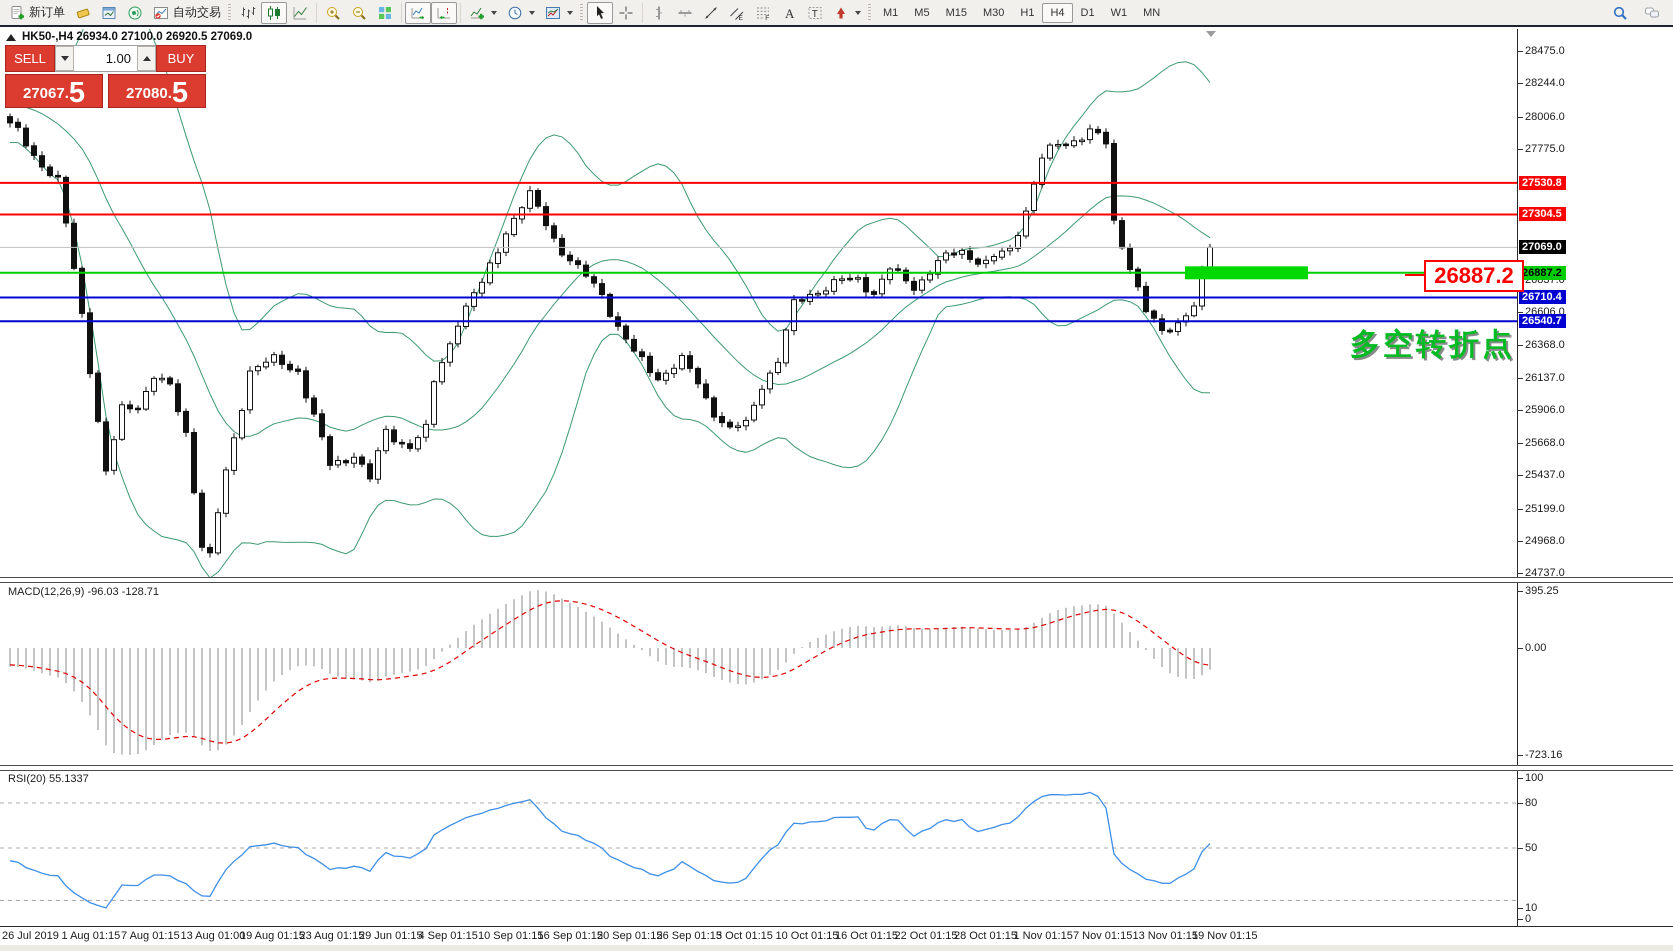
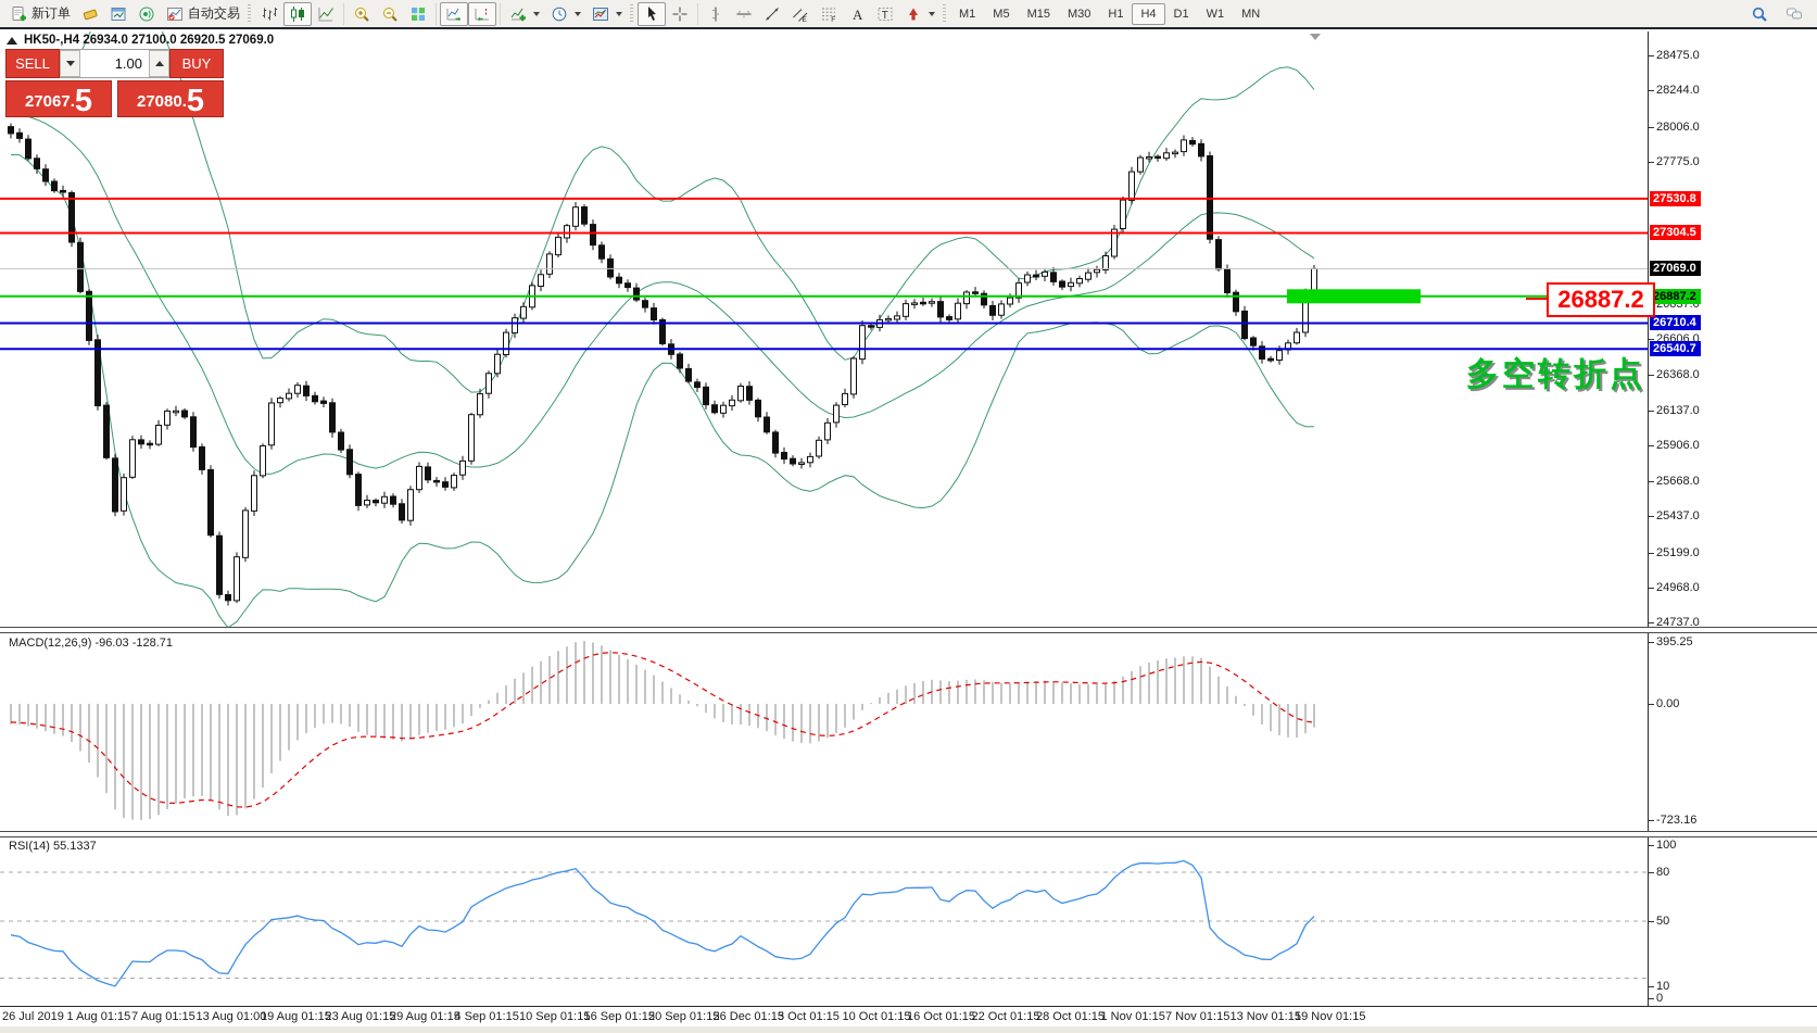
  新订单
  自动交易
  M1
  M5
  M15
  M30
  H1
  H4
  D1
  W1
  MN
  28475.0
  28244.0
  28006.0
  27775.0
  26837.0
  26606.0
  26368.0
  26137.0
  25906.0
  25668.0
  25437.0
  25199.0
  24968.0
  24737.0
  27530.8
  27304.5
  27069.0
  26887.2
  26710.4
  26540.7
  395.25
  0.00
  -723.16
  100
  80
  50
  10
  0
  26 Jul 2019
  1 Aug 01:15
  7 Aug 01:15
  13 Aug 01:00
  19 Aug 01:15
  23 Aug 01:15
- 29 Jun 01:15
+ 29 Aug 01:15
  4 Sep 01:15
  10 Sep 01:15
  16 Sep 01:15
  20 Sep 01:15
- 26 Sep 01:15
+ 26 Dec 01:15
  3 Oct 01:15
  10 Oct 01:15
  16 Oct 01:15
  22 Oct 01:15
  28 Oct 01:15
  1 Nov 01:15
  7 Nov 01:15
  13 Nov 01:15
  19 Nov 01:15
  HK50-,H4 26934.0 27100.0 26920.5 27069.0
  SELL
  1.00
  BUY
  27067.
  5
  27080.
  5
  MACD(12,26,9) -96.03 -128.71
- RSI(20) 55.1337
+ RSI(14) 55.1337
  26887.2
  多空转折点
